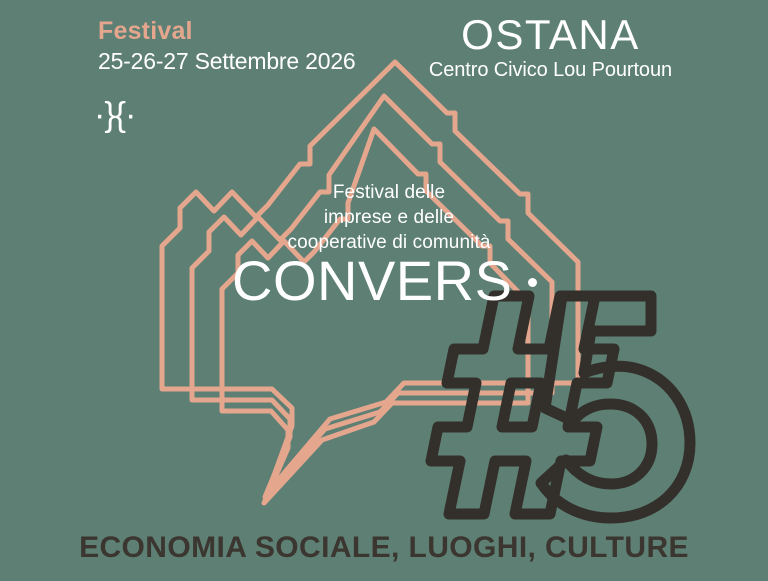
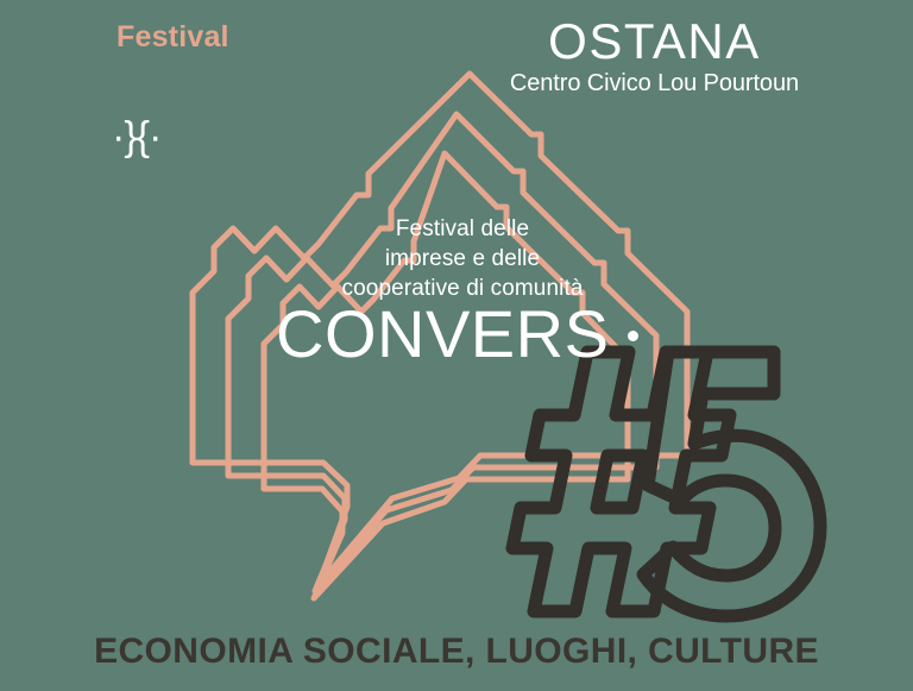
  Festival
- 25-26-27 Settembre 2026
  ·}{·
  OSTANA
  Centro Civico Lou Pourtoun
  Festival delle
  imprese e delle
  cooperative di comunità
  CONVERS
  ECONOMIA SOCIALE, LUOGHI, CULTURE
